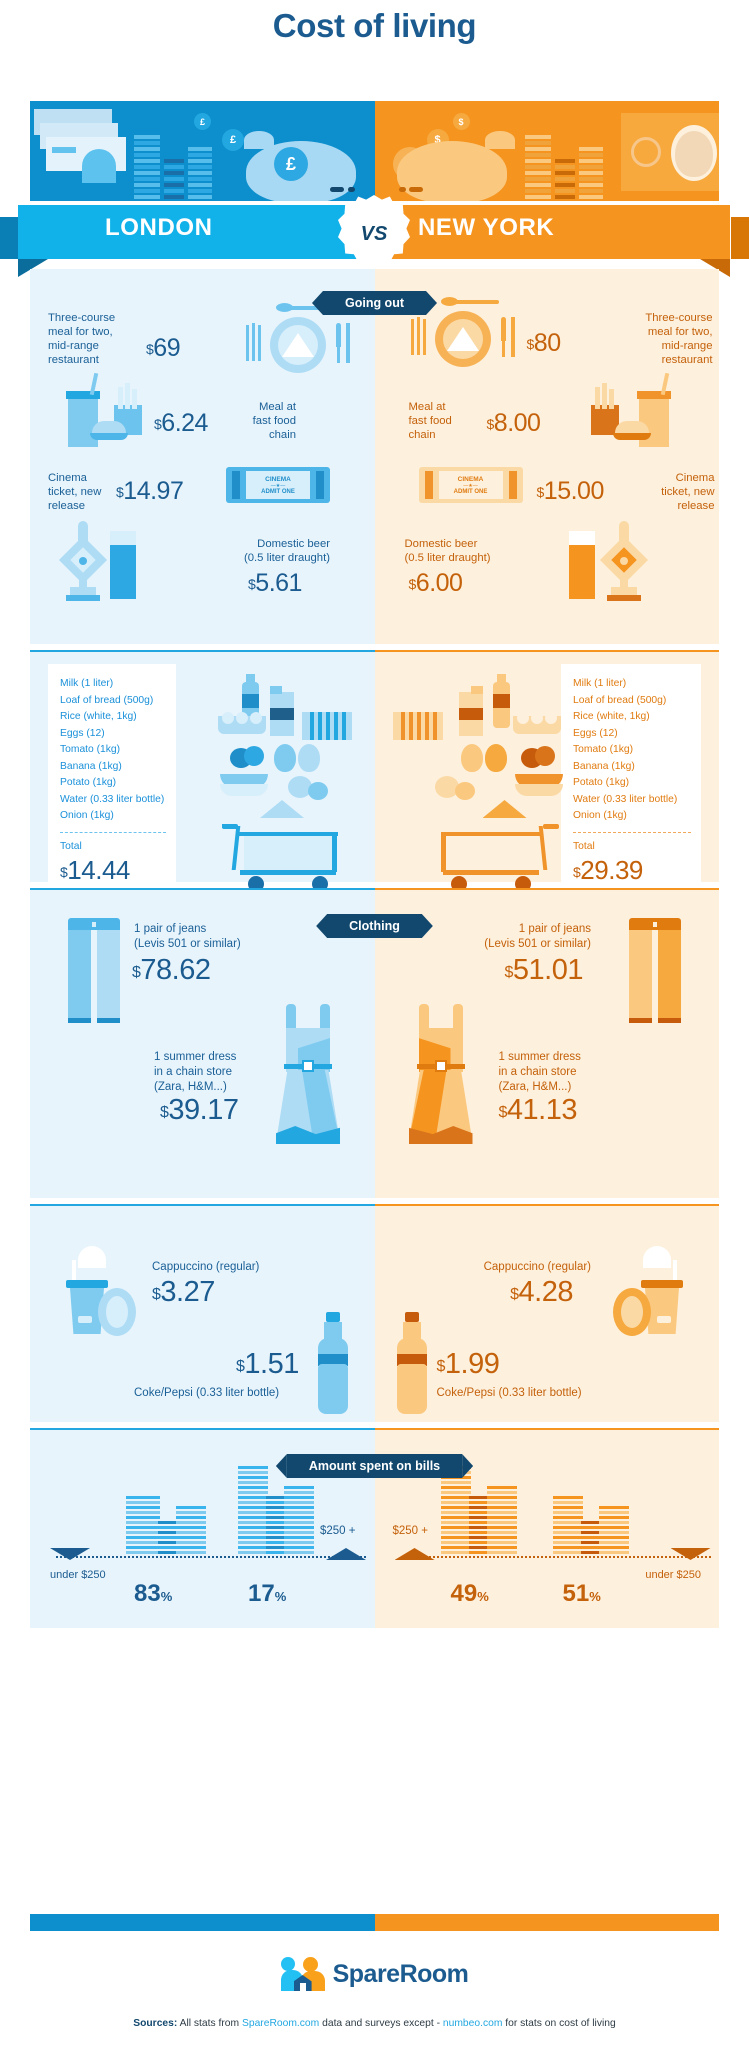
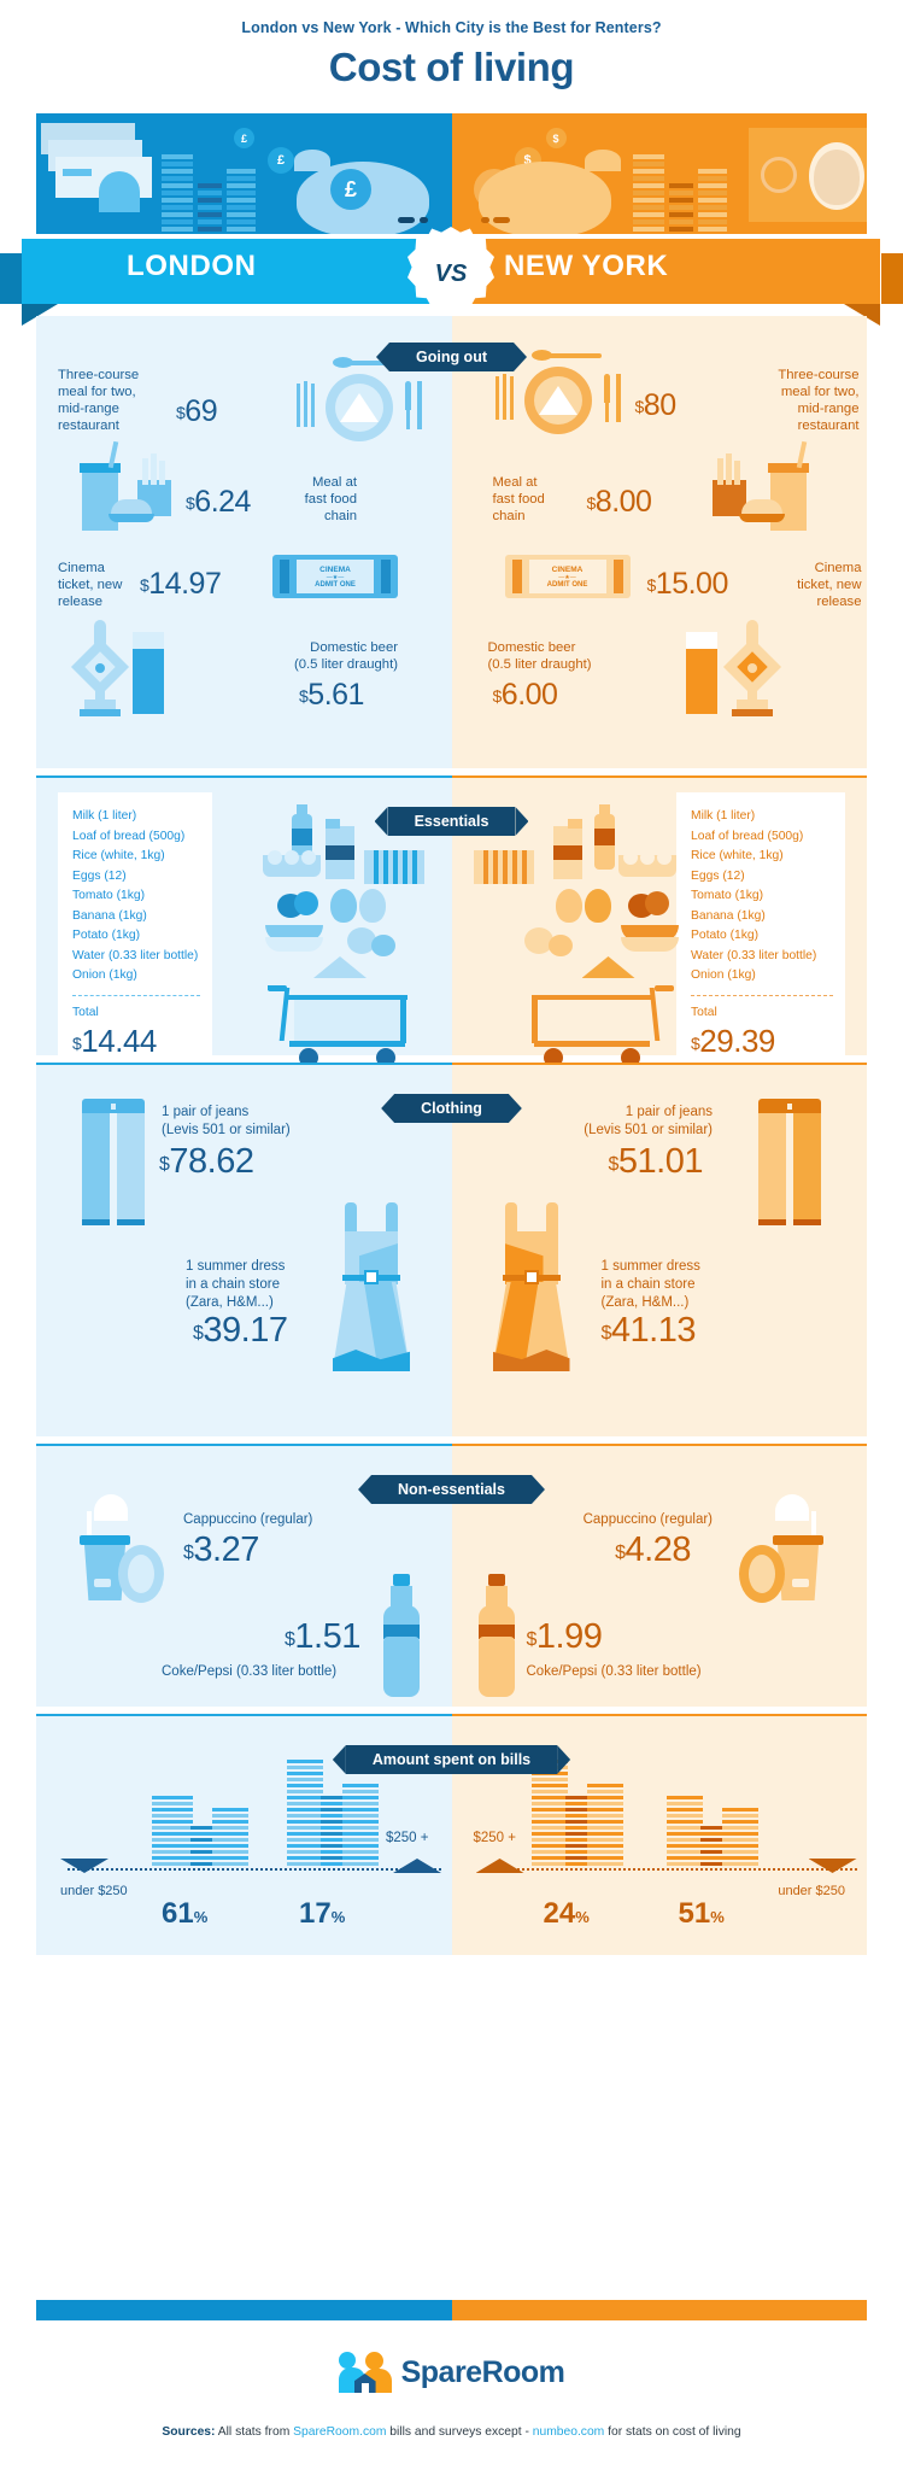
+ London vs New York - Which City is the Best for Renters?
  Cost of living
  £
  £
  £
  $
  $
  LONDON
  NEW YORK
  VS
  Three-course
  meal for two,
  mid-range
  restaurant
  $69
  $6.24
  Meal at
  fast food
  chain
  Cinema
  ticket, new
  release
  $14.97
  Domestic beer
  (0.5 liter draught)
  $5.61
  $80
  Three-course
  meal for two,
  mid-range
  restaurant
  Meal at
  fast food
  chain
  $8.00
  $15.00
  Cinema
  ticket, new
  release
  Domestic beer
  (0.5 liter draught)
  $6.00
  Going out
  Milk (1 liter)
  Loaf of bread (500g)
  Rice (white, 1kg)
  Eggs (12)
  Tomato (1kg)
  Banana (1kg)
  Potato (1kg)
  Water (0.33 liter bottle)
  Onion (1kg)
  Total
  $14.44
  Milk (1 liter)
  Loaf of bread (500g)
  Rice (white, 1kg)
  Eggs (12)
  Tomato (1kg)
  Banana (1kg)
  Potato (1kg)
  Water (0.33 liter bottle)
  Onion (1kg)
  Total
  $29.39
+ Essentials
  1 pair of jeans
  (Levis 501 or similar)
  $78.62
  1 summer dress
  in a chain store
  (Zara, H&M...)
  $39.17
  1 pair of jeans
  (Levis 501 or similar)
  $51.01
  1 summer dress
  in a chain store
  (Zara, H&M...)
  $41.13
  Clothing
  Cappuccino (regular)
  $3.27
  $1.51
  Coke/Pepsi (0.33 liter bottle)
  Cappuccino (regular)
  $4.28
  $1.99
  Coke/Pepsi (0.33 liter bottle)
+ Non-essentials
  under $250
  $250 +
- 83%
+ 61%
  17%
  $250 +
  under $250
- 49%
+ 24%
  51%
  Amount spent on bills
  SpareRoom
- Sources: All stats from SpareRoom.com data and surveys except - numbeo.com for stats on cost of living
+ Sources: All stats from SpareRoom.com bills and surveys except - numbeo.com for stats on cost of living
